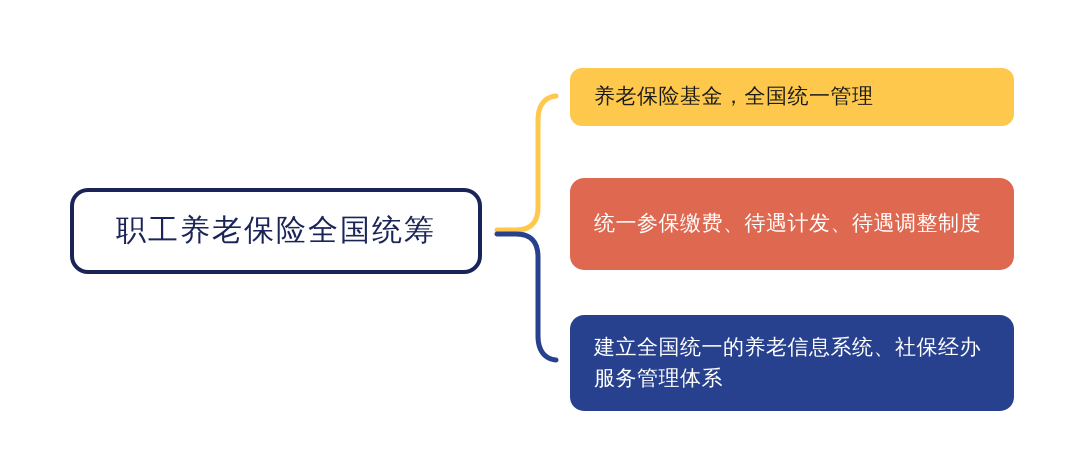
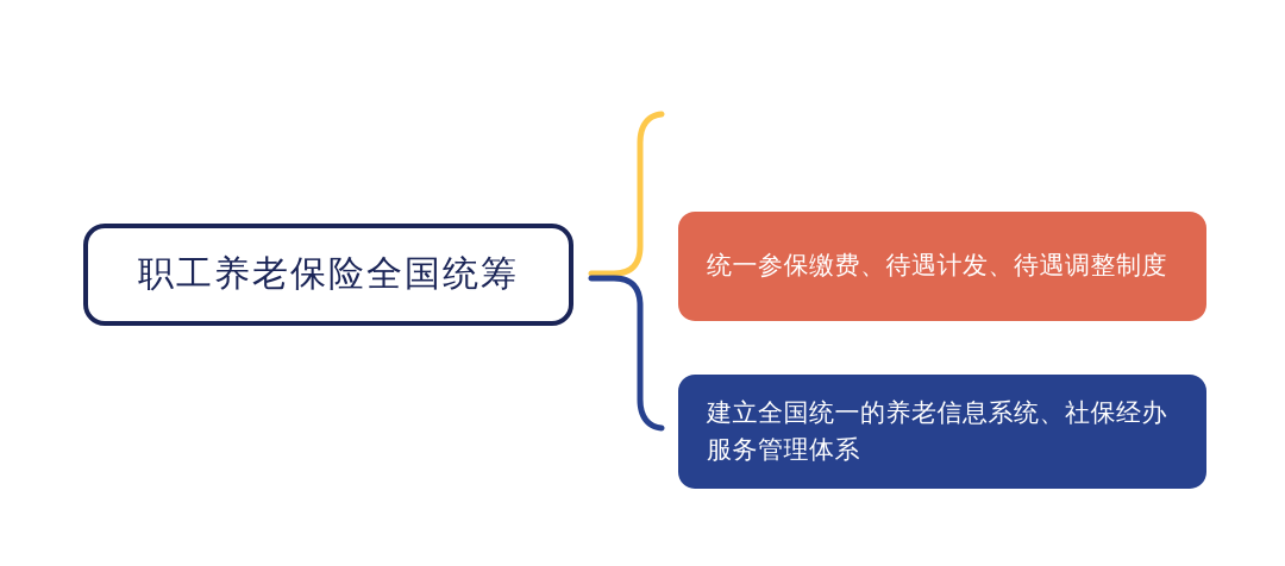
  职工养老保险全国统筹
- 养老保险基金，全国统一管理
  统一参保缴费、待遇计发、待遇调整制度
  建立全国统一的养老信息系统、社保经办服务管理体系
